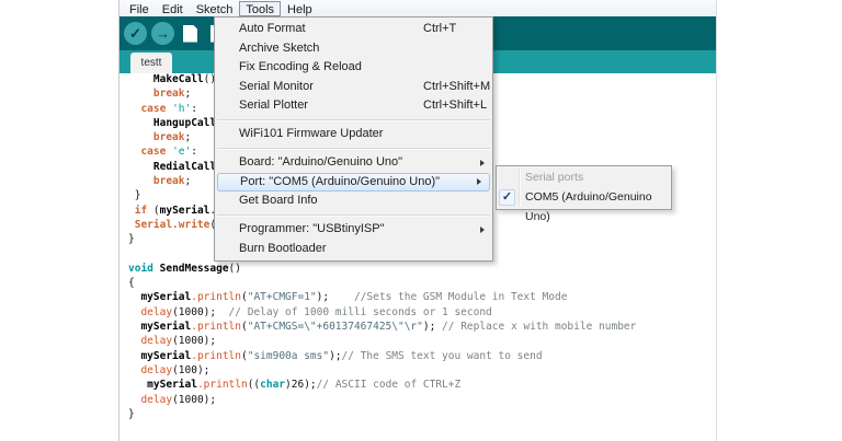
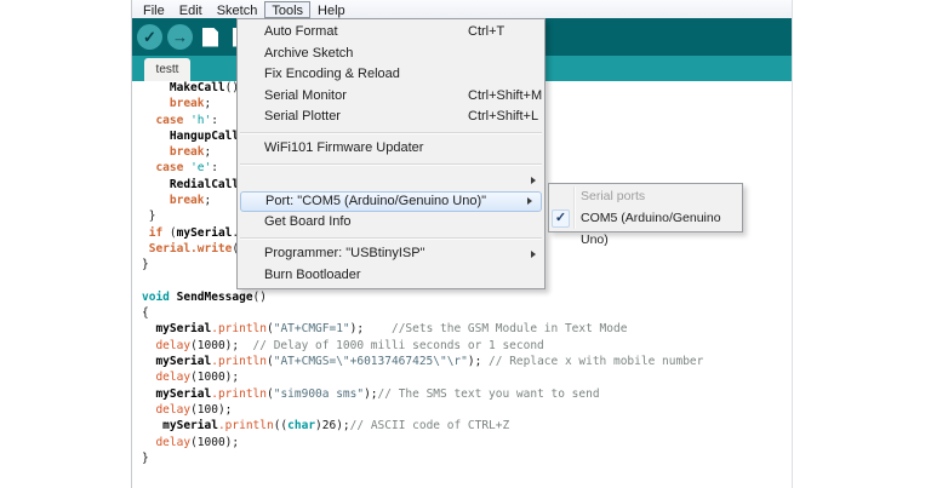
  File
  Edit
  Sketch
  Tools
  Help
  ✓
  →
  testt
  MakeCall( break; case 'h': HangupCal break; case 'e': RedialCal break; } if (mySerial Serial.write } void SendMessage() { mySerial.println("AT+CMGF=1"); //Sets the GSM Module in Text Mode delay(1000); // Delay of 1000 milli seconds or 1 second mySerial.println("AT+CMGS=\"+60137467425\"\r"); // Replace x with mobile number delay(1000); mySerial.println("sim900a sms");// The SMS text you want to send delay(100); mySerial.println((char)26);// ASCII code of CTRL+Z delay(1000); }
  Auto Format
  Ctrl+T
  Archive Sketch
  Fix Encoding & Reload
  Serial Monitor
  Ctrl+Shift+M
  Serial Plotter
  Ctrl+Shift+L
  WiFi101 Firmware Updater
- Board: "Arduino/Genuino Uno"
  Port: "COM5 (Arduino/Genuino Uno)"
  Get Board Info
  Programmer: "USBtinyISP"
  Burn Bootloader
  Serial ports
  ✓
  COM5 (Arduino/Genuino Uno)
